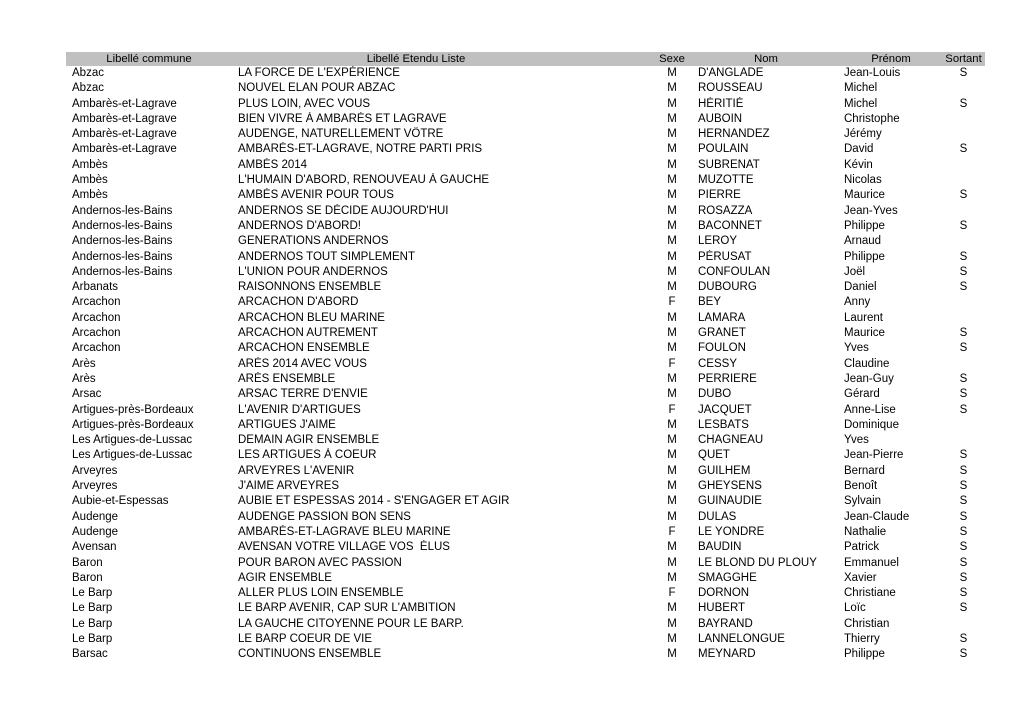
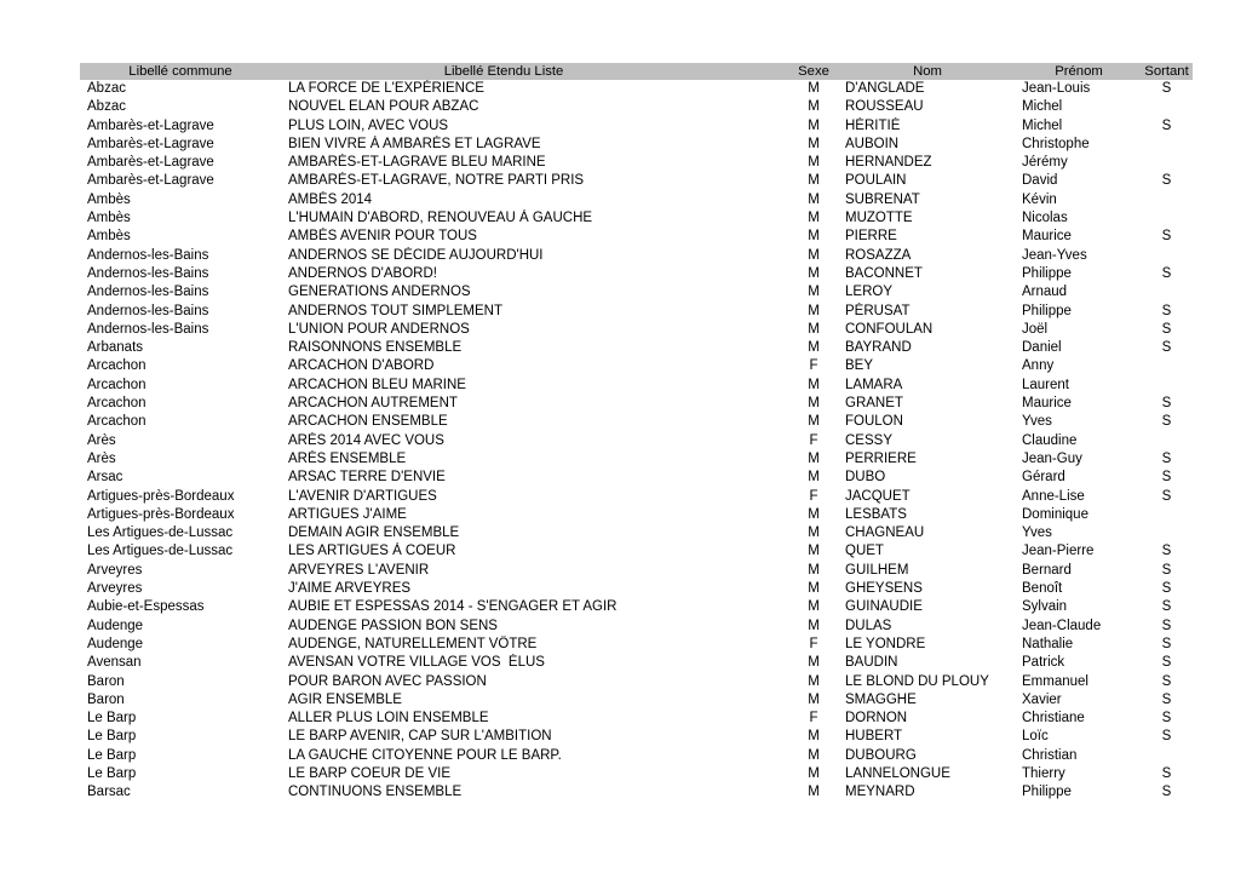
  Libellé commune	Libellé Etendu Liste	Sexe	Nom	Prénom	Sortant
  Abzac	LA FORCE DE L'EXPÉRIENCE	M	D'ANGLADE	Jean-Louis	S
  Abzac	NOUVEL ELAN POUR ABZAC	M	ROUSSEAU	Michel
  Ambarès-et-Lagrave	PLUS LOIN, AVEC VOUS	M	HÉRITIÉ	Michel	S
  Ambarès-et-Lagrave	BIEN VIVRE À AMBARÈS ET LAGRAVE	M	AUBOIN	Christophe
- Ambarès-et-Lagrave	AUDENGE, NATURELLEMENT VÔTRE	M	HERNANDEZ	Jérémy
+ Ambarès-et-Lagrave	AMBARÈS-ET-LAGRAVE BLEU MARINE	M	HERNANDEZ	Jérémy
  Ambarès-et-Lagrave	AMBARÈS-ET-LAGRAVE, NOTRE PARTI PRIS	M	POULAIN	David	S
  Ambès	AMBÈS 2014	M	SUBRENAT	Kévin
  Ambès	L'HUMAIN D'ABORD, RENOUVEAU À GAUCHE	M	MUZOTTE	Nicolas
  Ambès	AMBÈS AVENIR POUR TOUS	M	PIERRE	Maurice	S
  Andernos-les-Bains	ANDERNOS SE DÉCIDE AUJOURD'HUI	M	ROSAZZA	Jean-Yves
  Andernos-les-Bains	ANDERNOS D'ABORD!	M	BACONNET	Philippe	S
  Andernos-les-Bains	GENERATIONS ANDERNOS	M	LEROY	Arnaud
  Andernos-les-Bains	ANDERNOS TOUT SIMPLEMENT	M	PÉRUSAT	Philippe	S
  Andernos-les-Bains	L'UNION POUR ANDERNOS	M	CONFOULAN	Joël	S
- Arbanats	RAISONNONS ENSEMBLE	M	DUBOURG	Daniel	S
+ Arbanats	RAISONNONS ENSEMBLE	M	BAYRAND	Daniel	S
  Arcachon	ARCACHON D'ABORD	F	BEY	Anny
  Arcachon	ARCACHON BLEU MARINE	M	LAMARA	Laurent
  Arcachon	ARCACHON AUTREMENT	M	GRANET	Maurice	S
  Arcachon	ARCACHON ENSEMBLE	M	FOULON	Yves	S
  Arès	ARÈS 2014 AVEC VOUS	F	CESSY	Claudine
  Arès	ARÈS ENSEMBLE	M	PERRIERE	Jean-Guy	S
  Arsac	ARSAC TERRE D'ENVIE	M	DUBO	Gérard	S
  Artigues-près-Bordeaux	L'AVENIR D'ARTIGUES	F	JACQUET	Anne-Lise	S
  Artigues-près-Bordeaux	ARTIGUES J'AIME	M	LESBATS	Dominique
  Les Artigues-de-Lussac	DEMAIN AGIR ENSEMBLE	M	CHAGNEAU	Yves
  Les Artigues-de-Lussac	LES ARTIGUES À COEUR	M	QUET	Jean-Pierre	S
  Arveyres	ARVEYRES L'AVENIR	M	GUILHEM	Bernard	S
  Arveyres	J'AIME ARVEYRES	M	GHEYSENS	Benoît	S
  Aubie-et-Espessas	AUBIE ET ESPESSAS 2014 - S'ENGAGER ET AGIR	M	GUINAUDIE	Sylvain	S
  Audenge	AUDENGE PASSION BON SENS	M	DULAS	Jean-Claude	S
- Audenge	AMBARÈS-ET-LAGRAVE BLEU MARINE	F	LE YONDRE	Nathalie	S
+ Audenge	AUDENGE, NATURELLEMENT VÔTRE	F	LE YONDRE	Nathalie	S
  Avensan	AVENSAN VOTRE VILLAGE VOS ÉLUS	M	BAUDIN	Patrick	S
  Baron	POUR BARON AVEC PASSION	M	LE BLOND DU PLOUY	Emmanuel	S
  Baron	AGIR ENSEMBLE	M	SMAGGHE	Xavier	S
  Le Barp	ALLER PLUS LOIN ENSEMBLE	F	DORNON	Christiane	S
  Le Barp	LE BARP AVENIR, CAP SUR L'AMBITION	M	HUBERT	Loïc	S
- Le Barp	LA GAUCHE CITOYENNE POUR LE BARP.	M	BAYRAND	Christian
+ Le Barp	LA GAUCHE CITOYENNE POUR LE BARP.	M	DUBOURG	Christian
  Le Barp	LE BARP COEUR DE VIE	M	LANNELONGUE	Thierry	S
  Barsac	CONTINUONS ENSEMBLE	M	MEYNARD	Philippe	S
